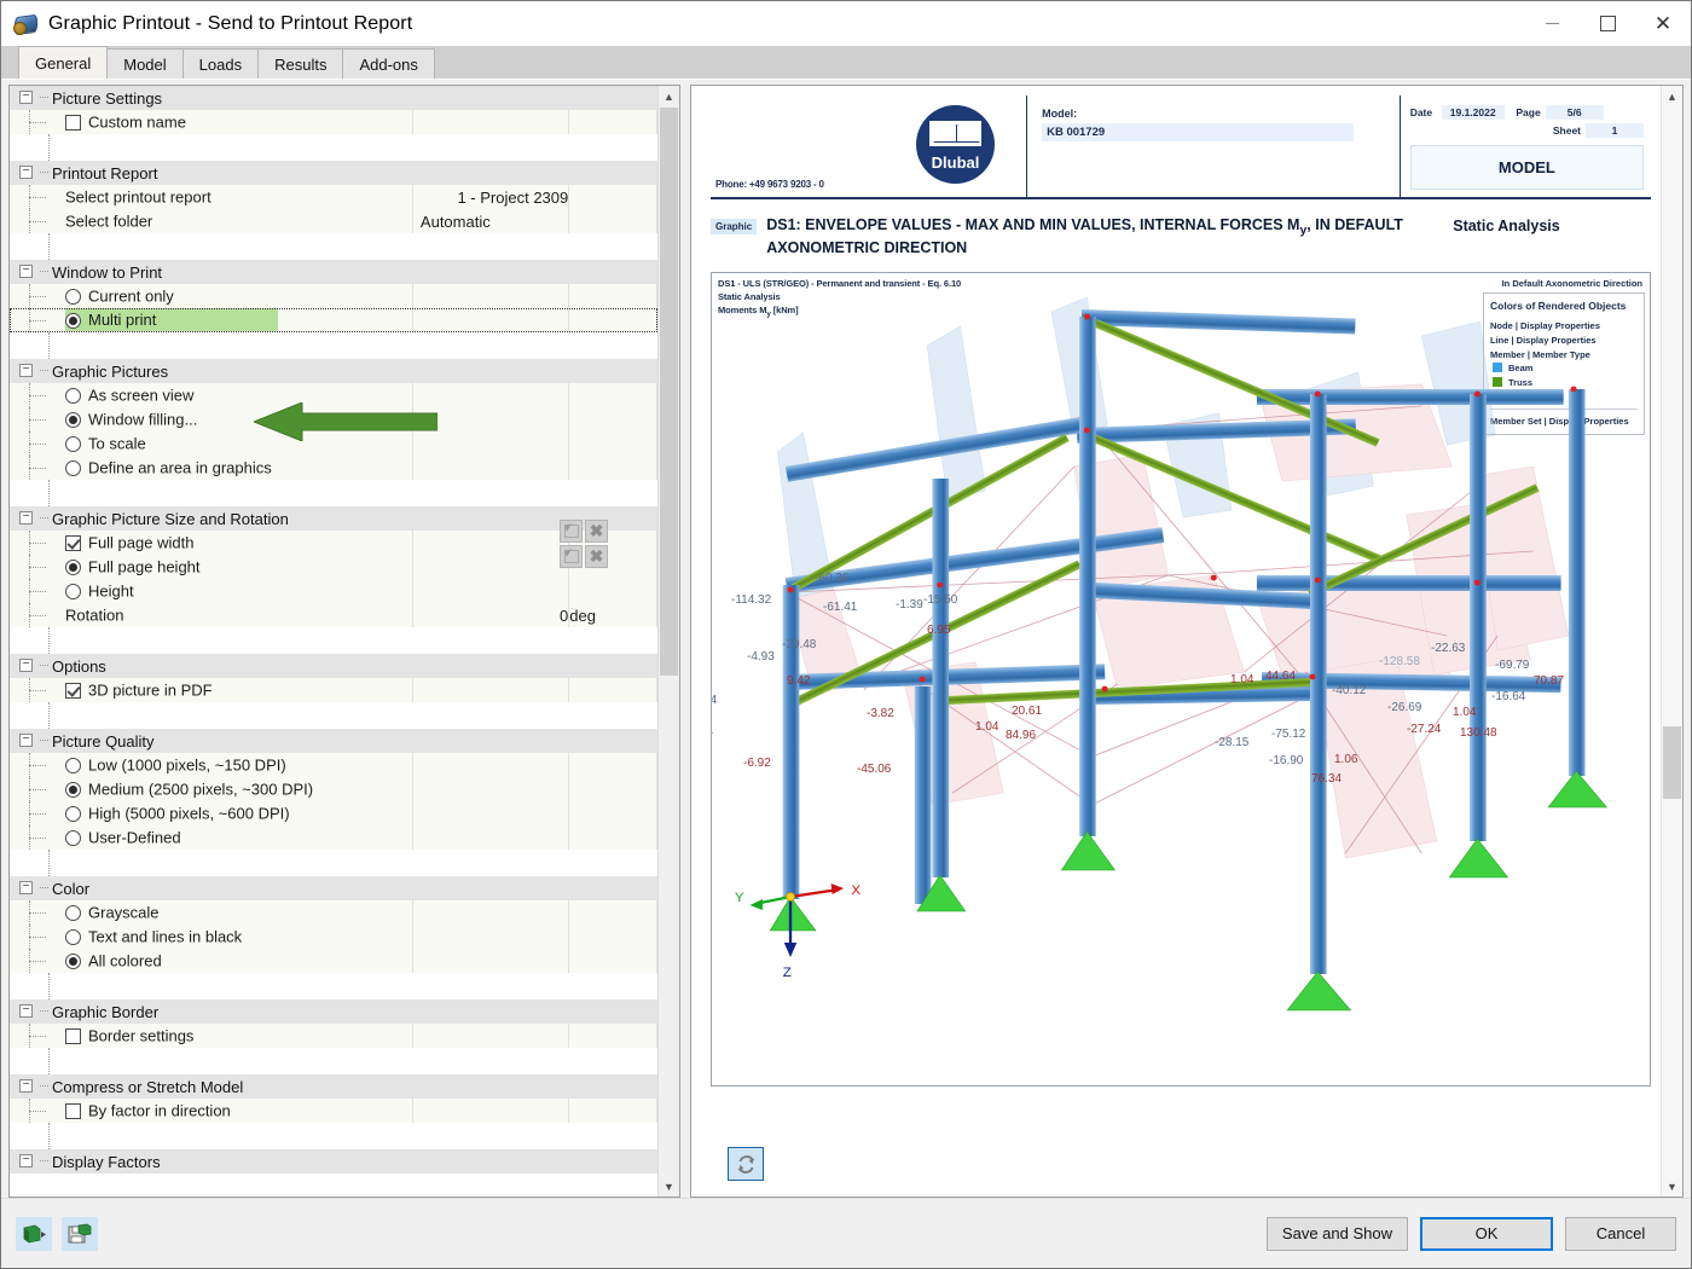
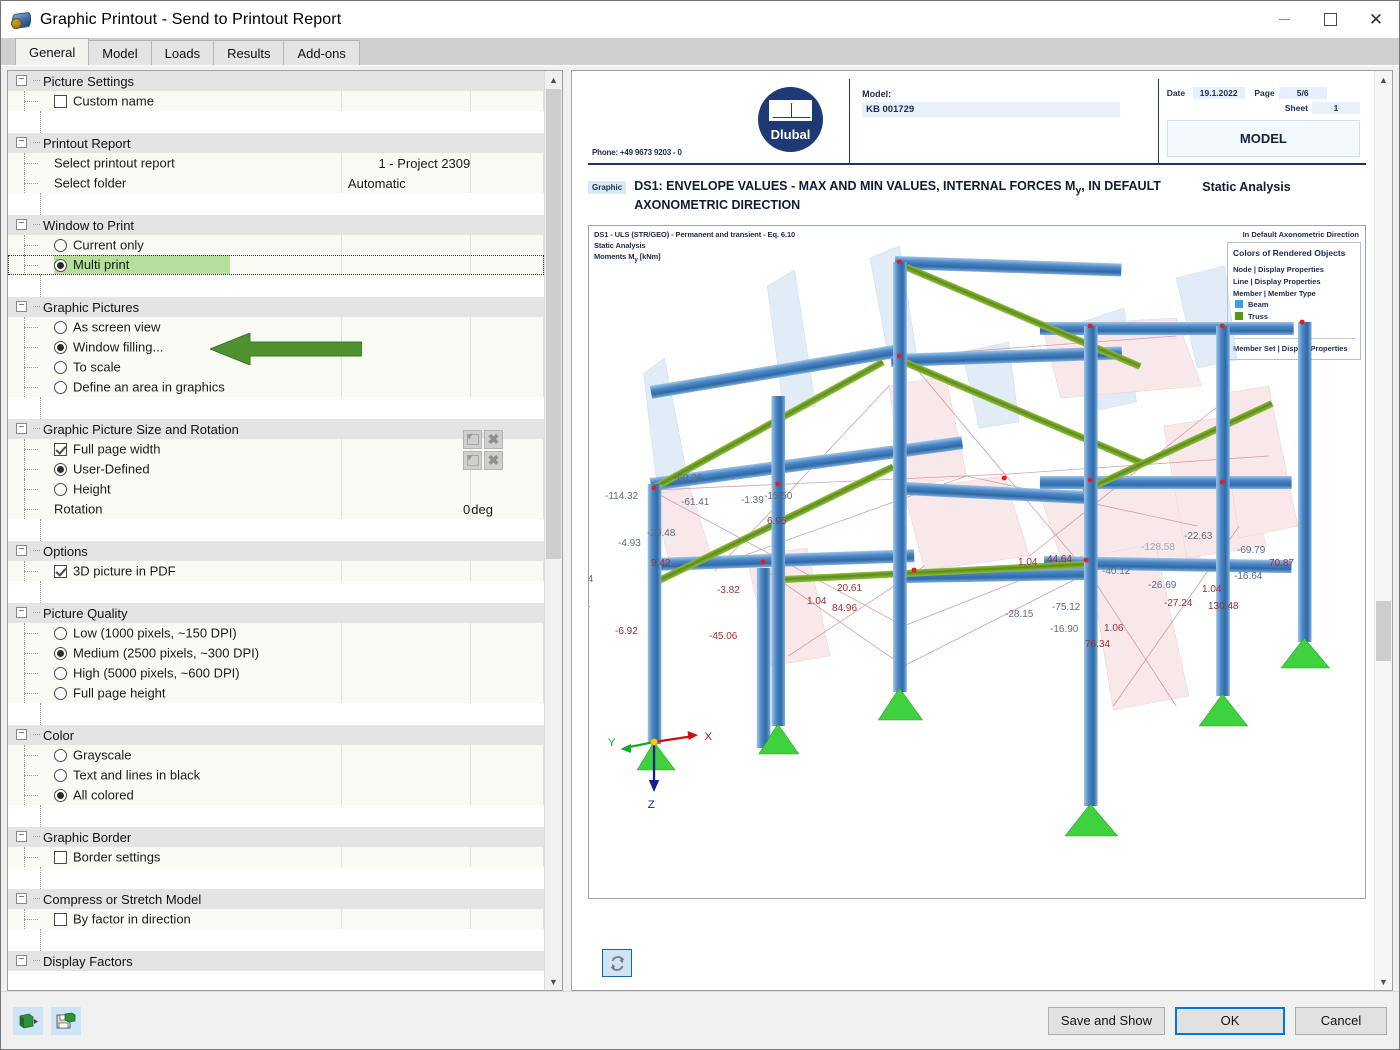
  Graphic Printout - Send to Printout Report
  ✕
  General
  Model
  Loads
  Results
  Add-ons
  − Picture Settings
  Custom name
  − Printout Report
  Select printout report	1 - Project 2309
  Select folder	Automatic
  − Window to Print
  Current only
  Multi print
  − Graphic Pictures
  As screen view
  Window filling...
  To scale
  Define an area in graphics
  − Graphic Picture Size and Rotation
  Full page width
- Full page height
+ User-Defined
  Height
  Rotation	0	deg
  − Options
  3D picture in PDF
  − Picture Quality
  Low (1000 pixels, ~150 DPI)
  Medium (2500 pixels, ~300 DPI)
  High (5000 pixels, ~600 DPI)
- User-Defined
+ Full page height
  − Color
  Grayscale
  Text and lines in black
  All colored
  − Graphic Border
  Border settings
  − Compress or Stretch Model
  By factor in direction
  − Display Factors
  ✖
  ✖
  ▲
  ▼
  Phone: +49 9673 9203 - 0
  Dlubal
  Model: KB 001729
  Date
  19.1.2022
  Page
  5/6
  Sheet
  1
  MODEL
  Graphic
  DS1: ENVELOPE VALUES - MAX AND MIN VALUES, INTERNAL FORCES My, IN DEFAULT AXONOMETRIC DIRECTION
  Static Analysis
  DS1 - ULS (STR/GEO) - Permanent and transient - Eq. 6.10
  Static Analysis
  Moments M [kNm]
  In Default Axonometric Direction
  Colors of Rendered Objects
  Node | Display Properties
  Line | Display Properties
  Member | Member Type
  Beam
  Truss
  Member Set | Disp Properties
  X
  Y
  Z
  -60.36
  -114.32
  -61.41
  -1.39
  -15.50
  6.95
  -4.93
  -29.48
  9.42
  -6.92
  -3.82
  -45.06
  20.61
  1.04
  84.96
  1.04
  44.64
  -128.58
  -22.63
  -69.79
  -16.64
  70.87
  -40.12
  -26.69
  -27.24
  1.04
  130.48
  -75.12
  -28.15
  -16.90
  1.06
  76.34
  ▲
  ▼
  Save and Show
  OK
  Cancel
